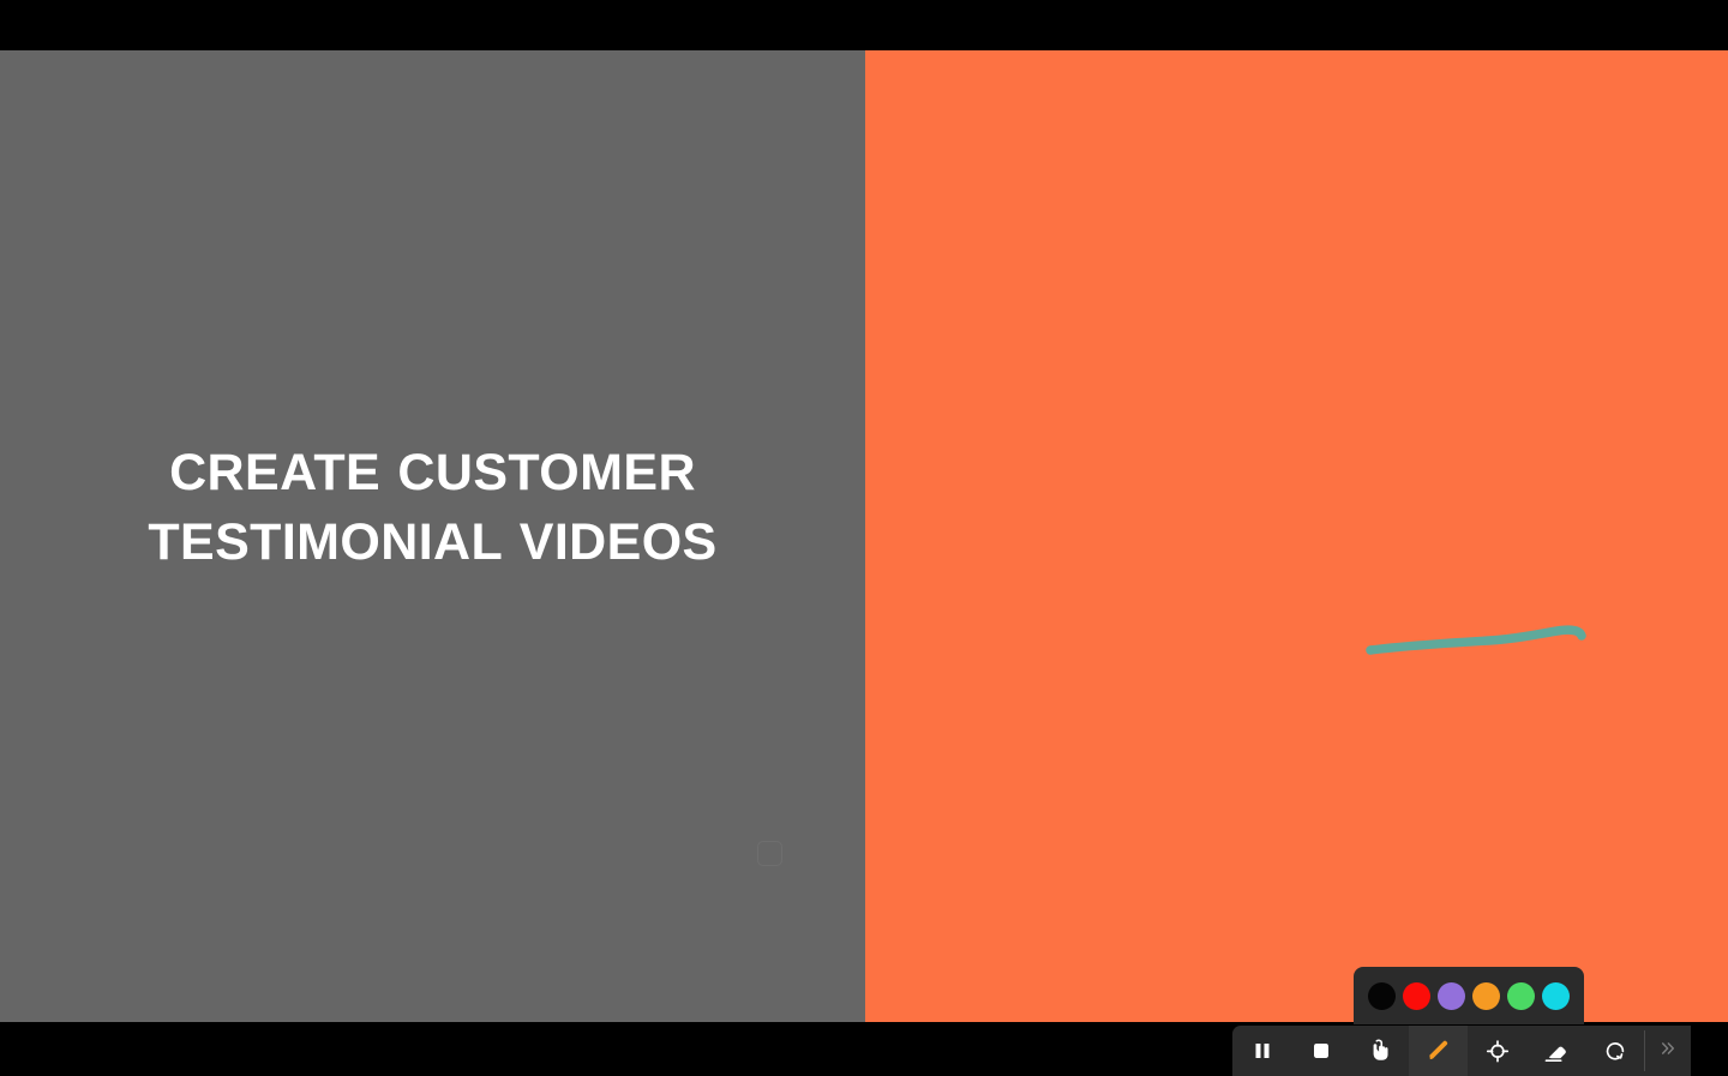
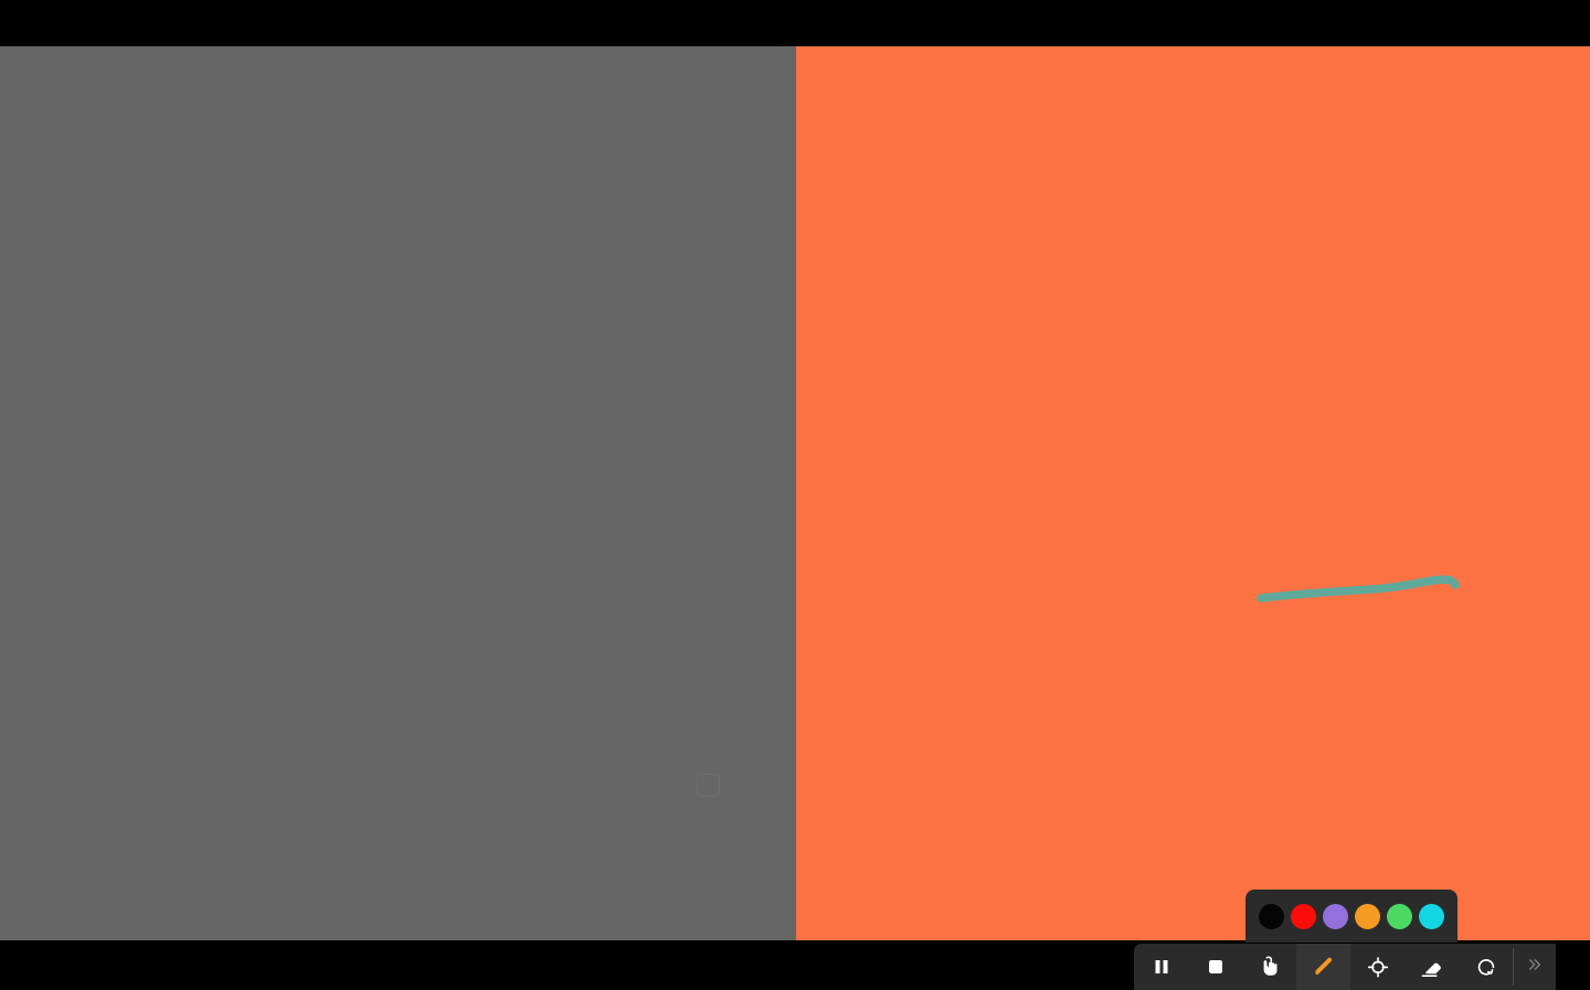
- CREATE CUSTOMER TESTIMONIAL VIDEOS
